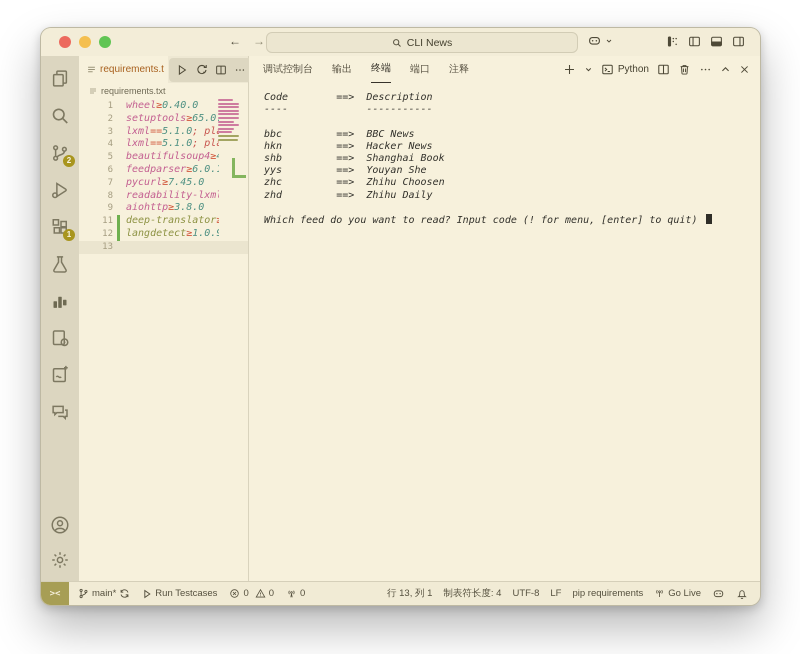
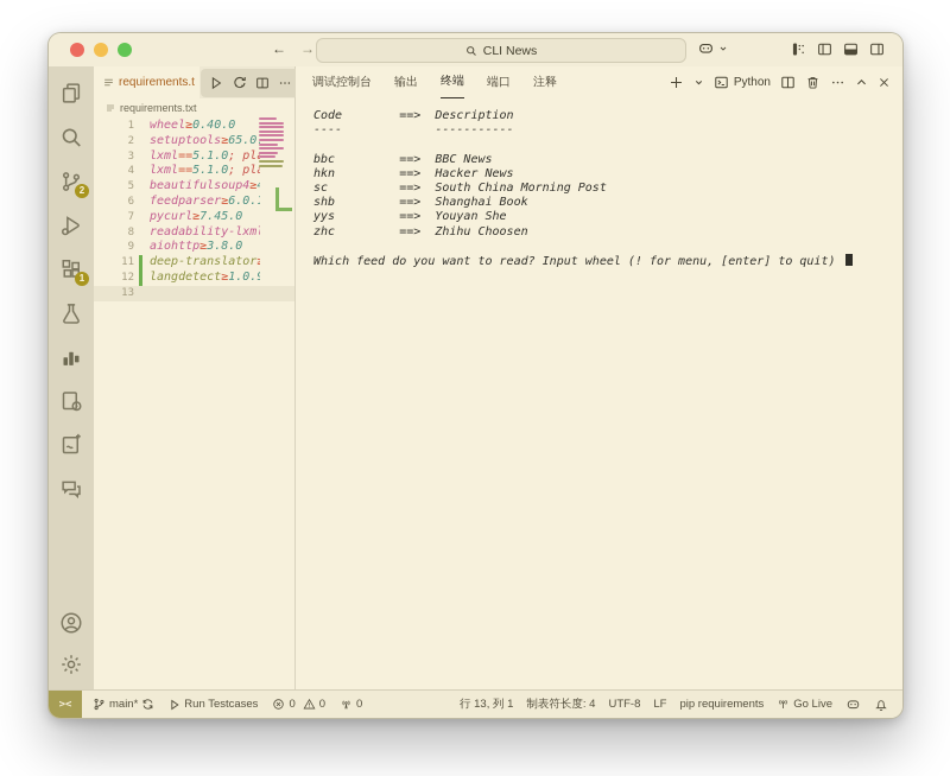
  ←
  →
  CLI News
  2
  1
  requirements.t
  requirements.txt
  1
  wheel≥0.40.0
  2
  setuptools≥65.0
  3
  lxml==5.1.0; pl
  4
  lxml==5.1.0; pl
  5
  beautifulsoup4≥
  6
  feedparser≥6.0.
  7
  pycurl≥7.45.0
  8
  9
  aiohttp≥3.8.0
  11
  12
  langdetect≥1.0.
  13
  调试控制台
  输出
  终端
  端口
  注释
  Python
  Code ==> Description
  ---- -----------
  bbc ==> BBC News
  hkn ==> Hacker News
+ sc ==> South China Morning Post
  shb ==> Shanghai Book
  yys ==> Youyan She
  zhc ==> Zhihu Choosen
- zhd ==> Zhihu Daily
- Which feed do you want to read? Input code (! for menu, [enter] to quit)
+ Which feed do you want to read? Input wheel (! for menu, [enter] to quit)
  ><
  main*
  Run Testcases
  0
  0
  0
  行 13, 列 1
  制表符长度: 4
  UTF-8
  LF
  pip requirements
  Go Live
